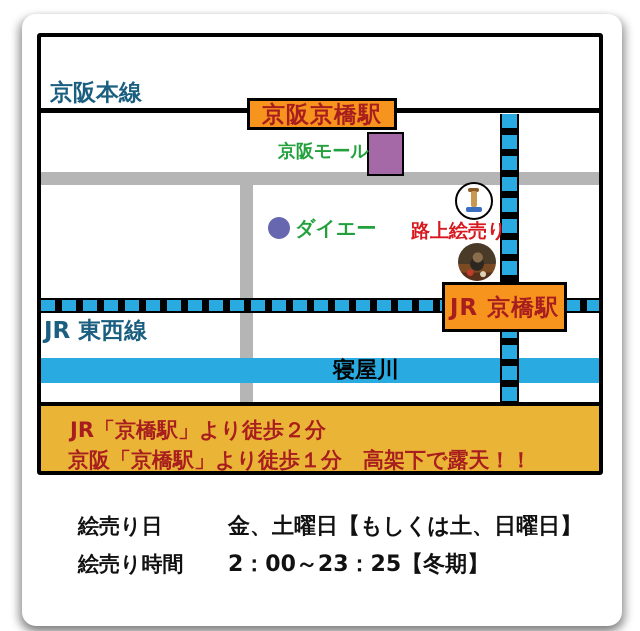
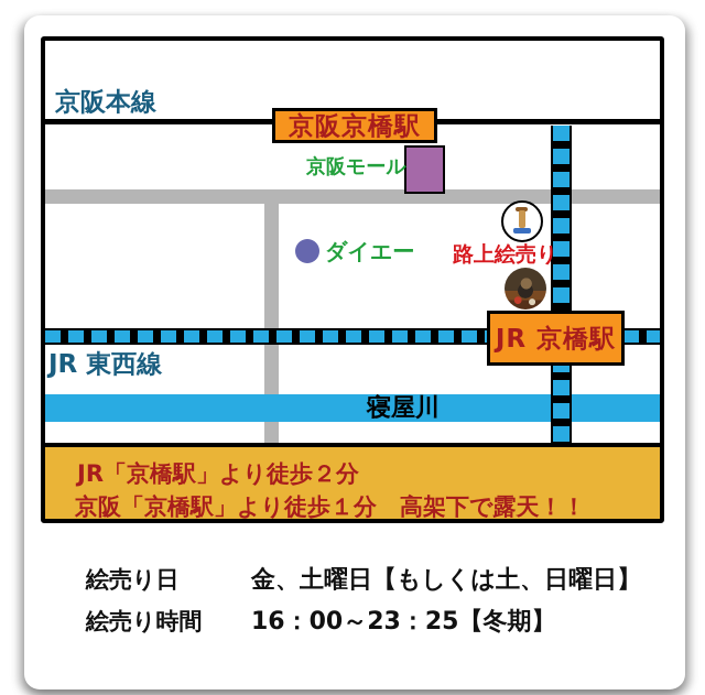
  京阪本線
  寝屋川
  京阪モール
  京阪京橋駅
  ダイエー
  路上絵売り
  JR 京橋駅
  JR 東西線
  JR「京橋駅」より徒歩２分
  京阪「京橋駅」より徒歩１分 高架下で露天！！
  絵売り日 金、土曜日【もしくは土、日曜日】
- 絵売り時間 2：00～23：25【冬期】
+ 絵売り時間 16：00～23：25【冬期】
